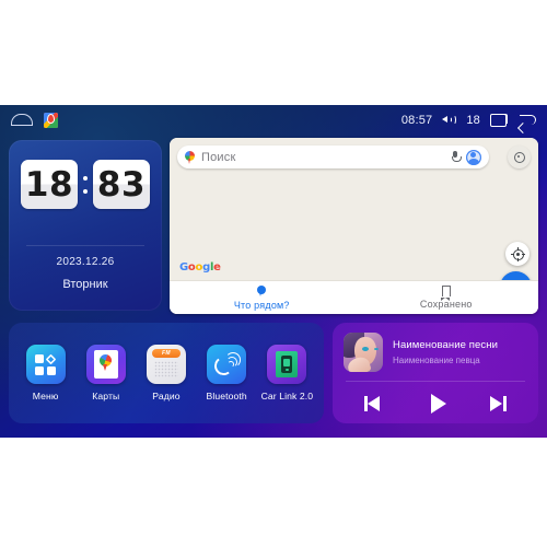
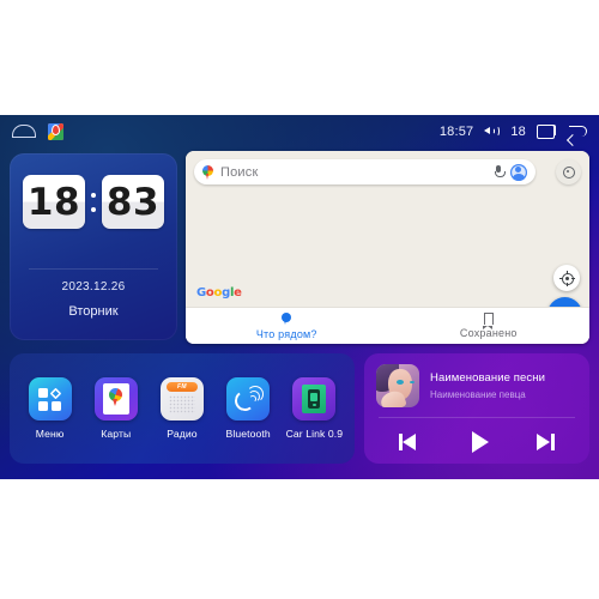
- 08:57
+ 18:57
  18
  18
  83
  2023.12.26
  Вторник
  Поиск
  Google
  Что рядом?
  Сохранено
  Меню
  Карты
  Радио
  Bluetooth
- Car Link 2.0
+ Car Link 0.9
  Наименование песни
  Наименование певца
